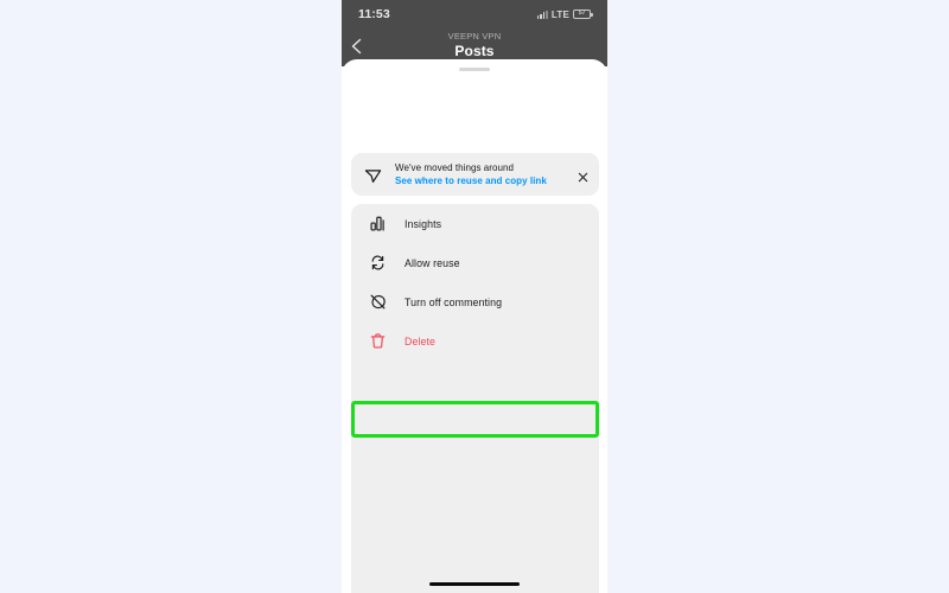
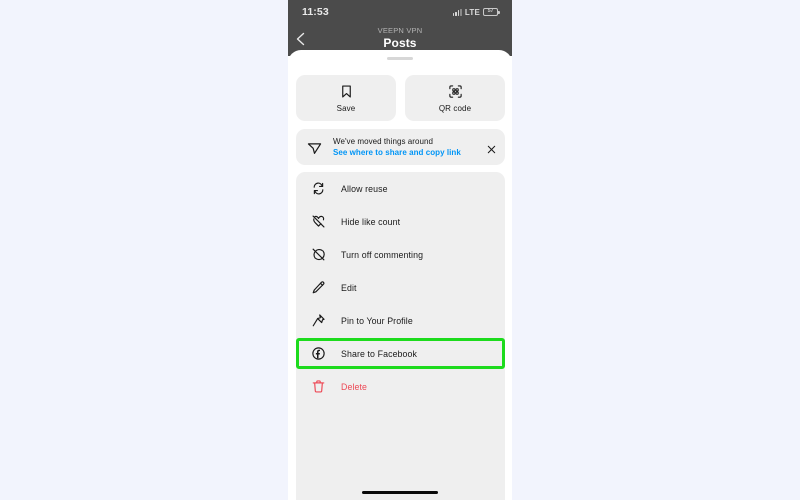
  11:53
  LTE
  VEEPN VPN
  Posts
+ Save
+ QR code
  We've moved things around
- See where to reuse and copy link
+ See where to share and copy link
- Insights
  Allow reuse
+ Hide like count
  Turn off commenting
+ Edit
+ Pin to Your Profile
+ Share to Facebook
  Delete
